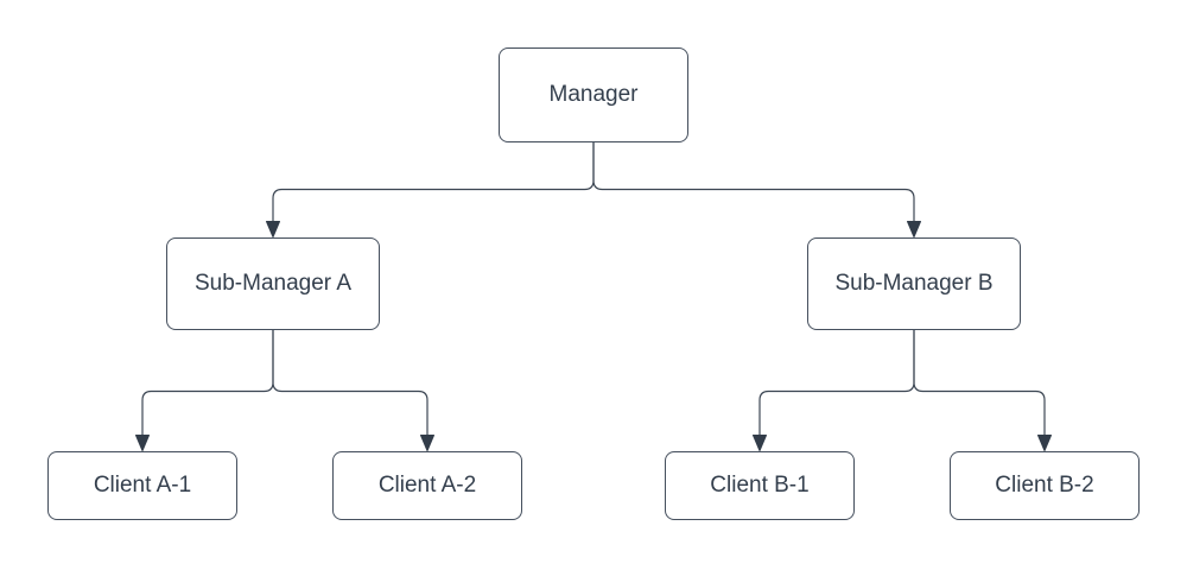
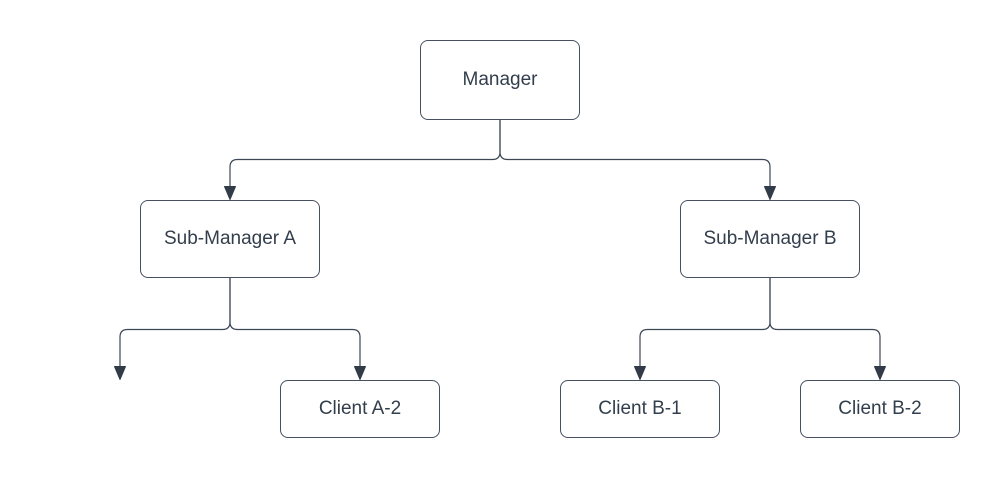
  Manager
  Sub-Manager A
  Sub-Manager B
- Client A-1
  Client A-2
  Client B-1
  Client B-2
